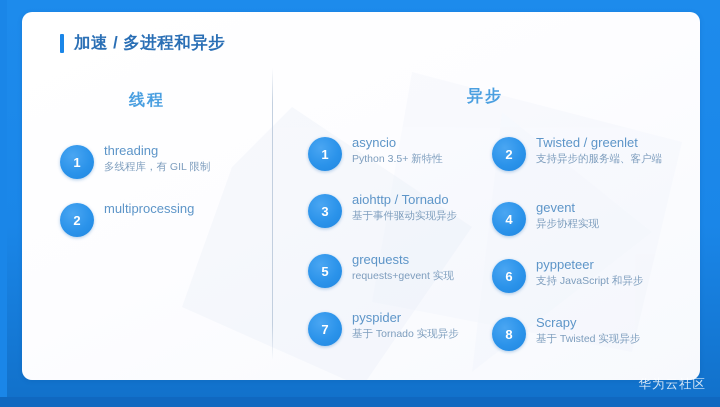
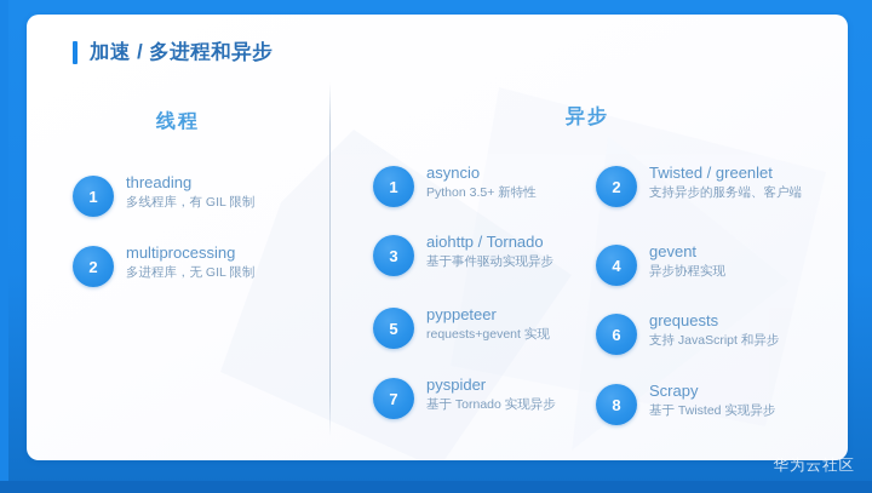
  加速 / 多进程和异步
  线程
  异步
  1
  threading
  多线程库，有 GIL 限制
  2
  multiprocessing
+ 多进程库，无 GIL 限制
  1
  asyncio
  Python 3.5+ 新特性
  3
  aiohttp / Tornado
  基于事件驱动实现异步
  5
- grequests
+ pyppeteer
  requests+gevent 实现
  7
  pyspider
  基于 Tornado 实现异步
  2
  Twisted / greenlet
  支持异步的服务端、客户端
  4
  gevent
  异步协程实现
  6
- pyppeteer
+ grequests
  支持 JavaScript 和异步
  8
  Scrapy
  基于 Twisted 实现异步
  华为云社区
